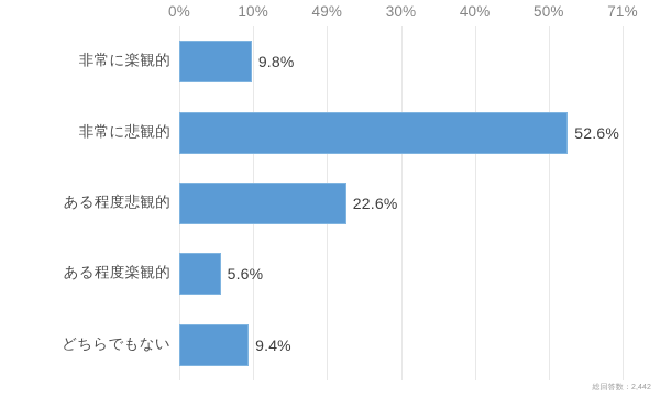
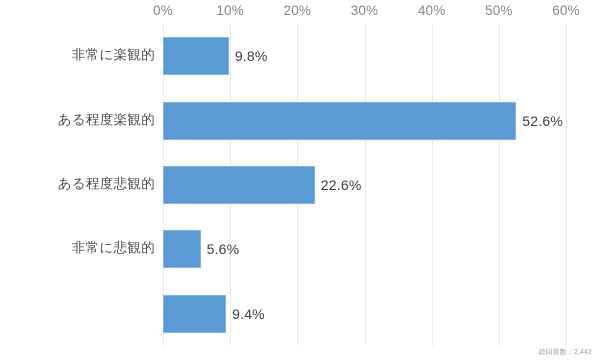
  0%
  10%
- 49%
+ 20%
  30%
  40%
  50%
- 71%
+ 60%
  非常に楽観的
  9.8%
- 非常に悲観的
+ ある程度楽観的
  52.6%
  ある程度悲観的
  22.6%
- ある程度楽観的
+ 非常に悲観的
  5.6%
- どちらでもない
  9.4%
